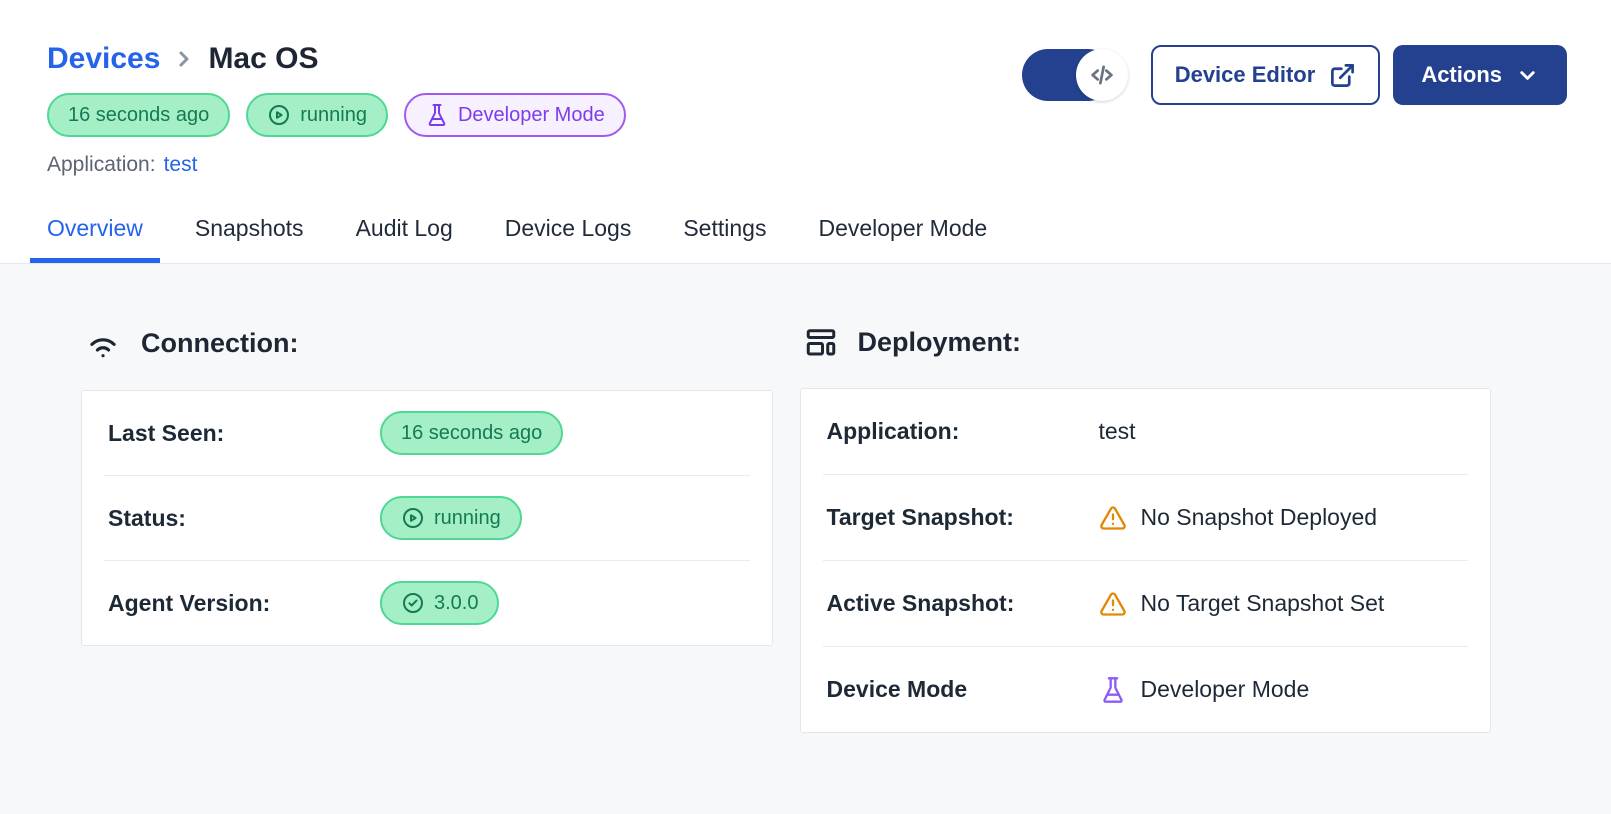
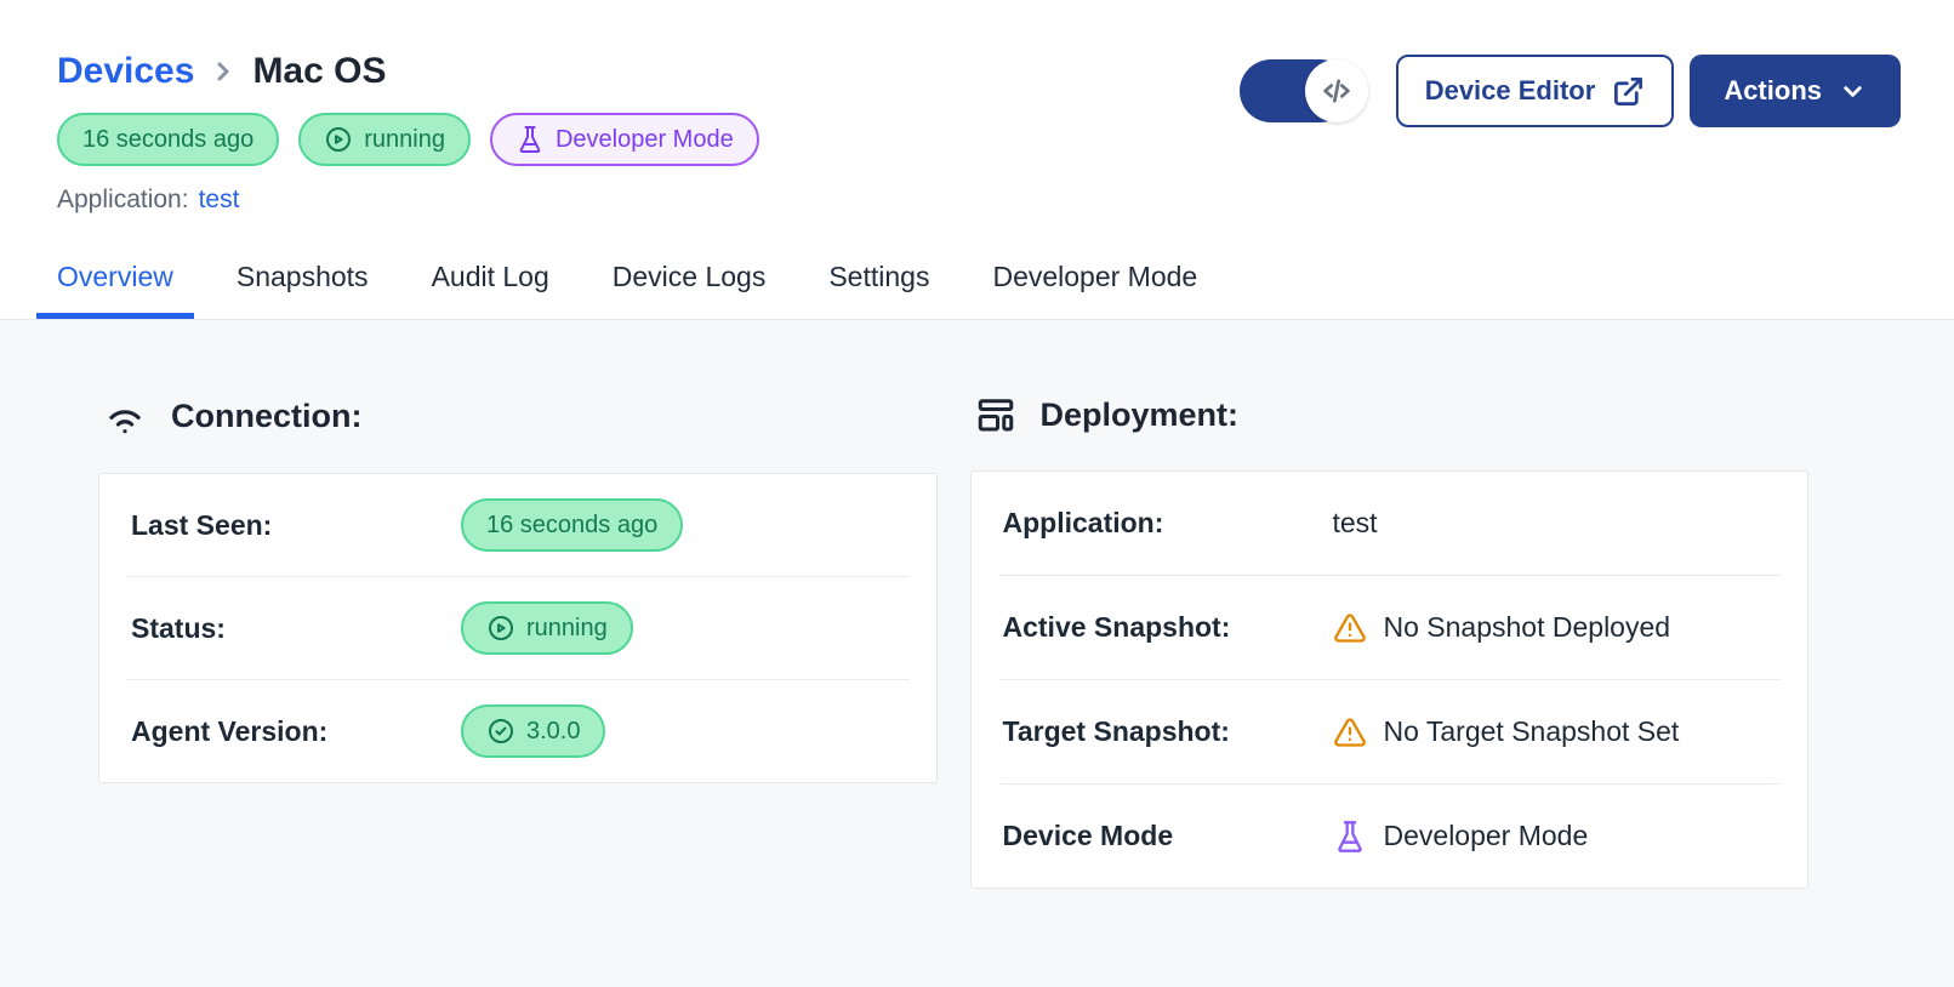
  Devices
  Mac OS
  16 seconds ago
  running
  Developer Mode
  Application:
  test
  Device Editor
  Actions
  Overview
  Snapshots
  Audit Log
  Device Logs
  Settings
  Developer Mode
  Connection:
  Last Seen:
  16 seconds ago
  Status:
  running
  Agent Version:
  3.0.0
  Deployment:
  Application:
  test
- Target Snapshot:
+ Active Snapshot:
  No Snapshot Deployed
- Active Snapshot:
+ Target Snapshot:
  No Target Snapshot Set
  Device Mode
  Developer Mode
